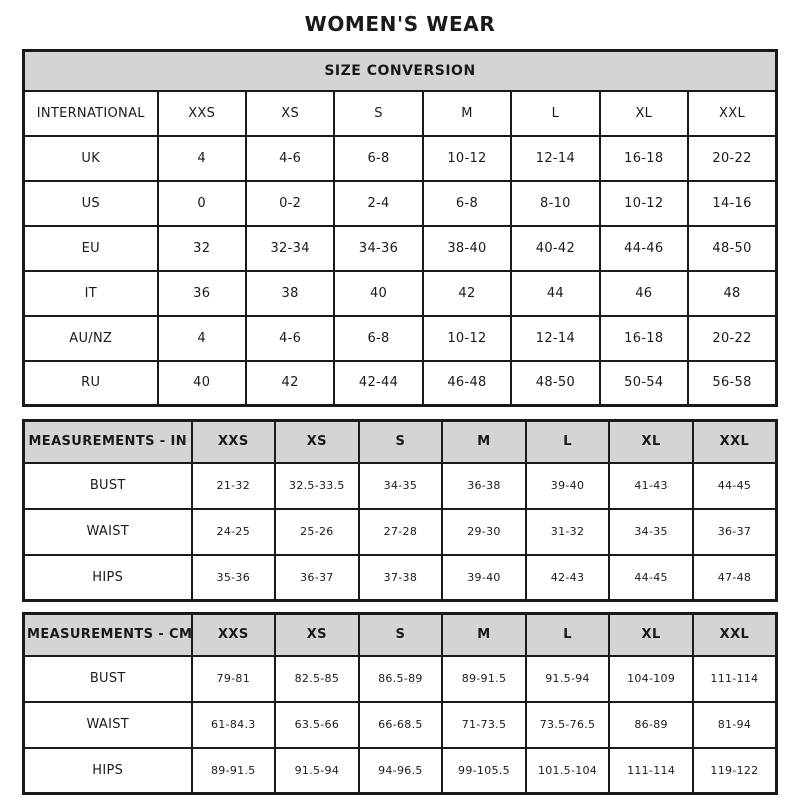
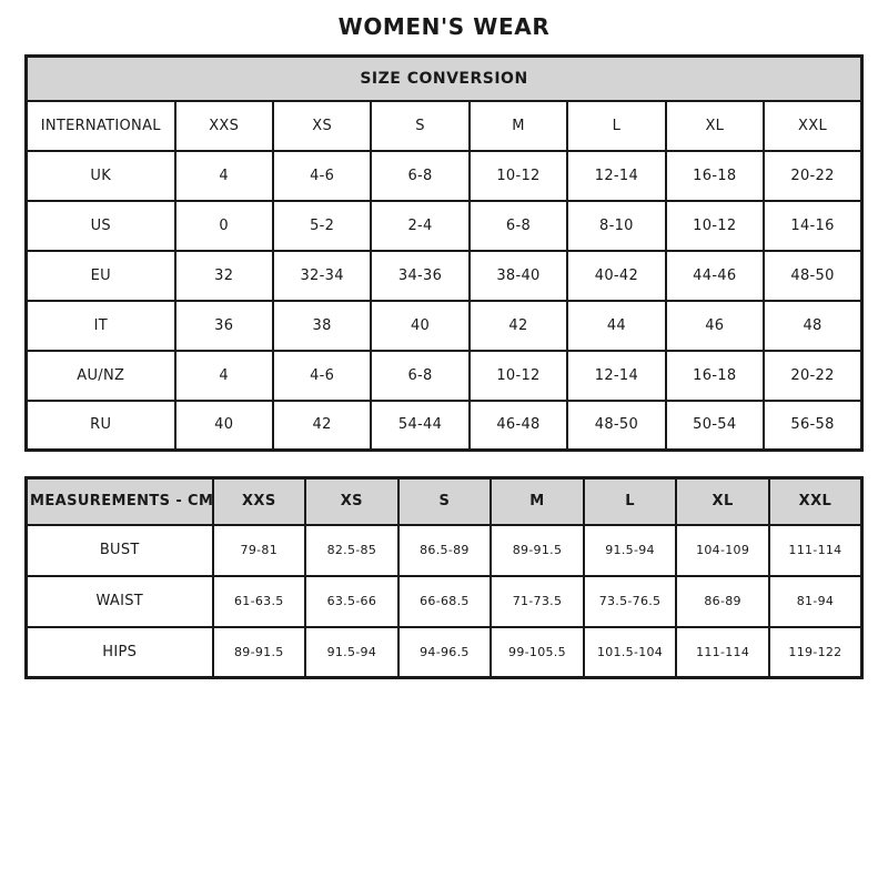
  WOMEN'S WEAR
  SIZE CONVERSION
  INTERNATIONAL	XXS	XS	S	M	L	XL	XXL
  UK	4	4-6	6-8	10-12	12-14	16-18	20-22
- US	0	0-2	2-4	6-8	8-10	10-12	14-16
+ US	0	5-2	2-4	6-8	8-10	10-12	14-16
  EU	32	32-34	34-36	38-40	40-42	44-46	48-50
  IT	36	38	40	42	44	46	48
  AU/NZ	4	4-6	6-8	10-12	12-14	16-18	20-22
- RU	40	42	42-44	46-48	48-50	50-54	56-58
+ RU	40	42	54-44	46-48	48-50	50-54	56-58
- MEASUREMENTS - IN	XXS	XS	S	M	L	XL	XXL
- BUST	21-32	32.5-33.5	34-35	36-38	39-40	41-43	44-45
- WAIST	24-25	25-26	27-28	29-30	31-32	34-35	36-37
- HIPS	35-36	36-37	37-38	39-40	42-43	44-45	47-48
  MEASUREMENTS - CM	XXS	XS	S	M	L	XL	XXL
  BUST	79-81	82.5-85	86.5-89	89-91.5	91.5-94	104-109	111-114
- WAIST	61-84.3	63.5-66	66-68.5	71-73.5	73.5-76.5	86-89	81-94
+ WAIST	61-63.5	63.5-66	66-68.5	71-73.5	73.5-76.5	86-89	81-94
  HIPS	89-91.5	91.5-94	94-96.5	99-105.5	101.5-104	111-114	119-122
